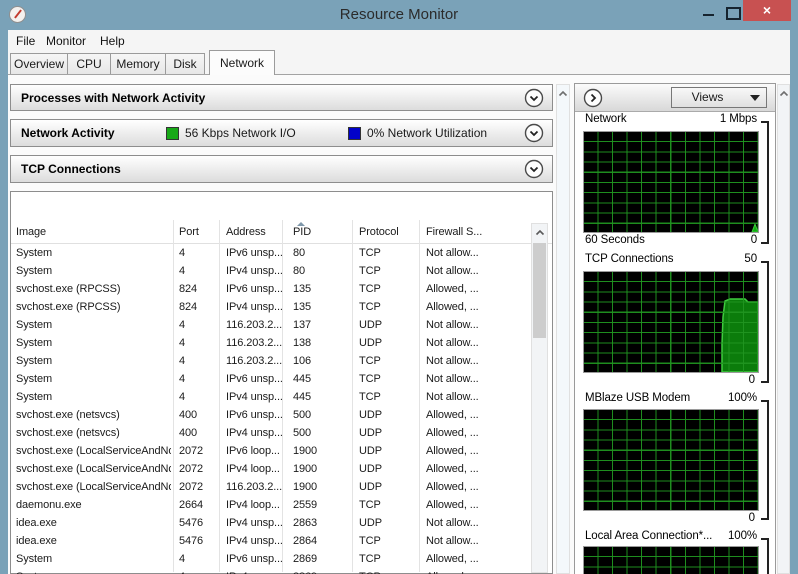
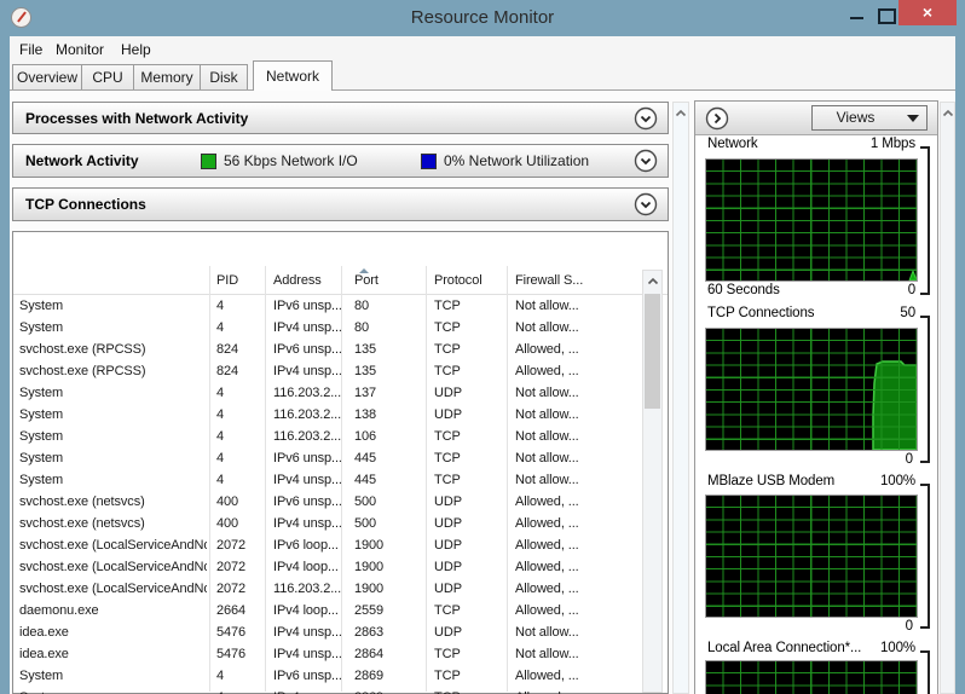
  Resource Monitor
  ×
  File
  Monitor
  Help
  Overview
  CPU
  Memory
  Disk
  Network
  Processes with Network Activity
  Network Activity
  56 Kbps Network I/O
  0% Network Utilization
  TCP Connections
- Image
- Port
+ PID
  Address
- PID
+ Port
  Protocol
  Firewall S...
  System
  4
  IPv6 unsp...
  80
  TCP
  Not allow...
  System
  4
  IPv4 unsp...
  80
  TCP
  Not allow...
  svchost.exe (RPCSS)
  824
  IPv6 unsp...
  135
  TCP
  Allowed, ...
  svchost.exe (RPCSS)
  824
  IPv4 unsp...
  135
  TCP
  Allowed, ...
  System
  4
  116.203.2...
  137
  UDP
  Not allow...
  System
  4
  116.203.2...
  138
  UDP
  Not allow...
  System
  4
  116.203.2...
  106
  TCP
  Not allow...
  System
  4
  IPv6 unsp...
  445
  TCP
  Not allow...
  System
  4
  IPv4 unsp...
  445
  TCP
  Not allow...
  svchost.exe (netsvcs)
  400
  IPv6 unsp...
  500
  UDP
  Allowed, ...
  svchost.exe (netsvcs)
  400
  IPv4 unsp...
  500
  UDP
  Allowed, ...
  svchost.exe (LocalServiceAndN
  2072
  IPv6 loop...
  1900
  UDP
  Allowed, ...
  svchost.exe (LocalServiceAndN
  2072
  IPv4 loop...
  1900
  UDP
  Allowed, ...
  svchost.exe (LocalServiceAndN
  2072
  116.203.2...
  1900
  UDP
  Allowed, ...
  daemonu.exe
  2664
  IPv4 loop...
  2559
  TCP
  Allowed, ...
  idea.exe
  5476
  IPv4 unsp...
  2863
  UDP
  Not allow...
  idea.exe
  5476
  IPv4 unsp...
  2864
  TCP
  Not allow...
  System
  4
  IPv6 unsp...
  2869
  TCP
  Allowed, ...
  Views
  Network
  1 Mbps
  60 Seconds
  0
  TCP Connections
  50
  0
  MBlaze USB Modem
  100%
  0
  Local Area Connection*...
  100%
